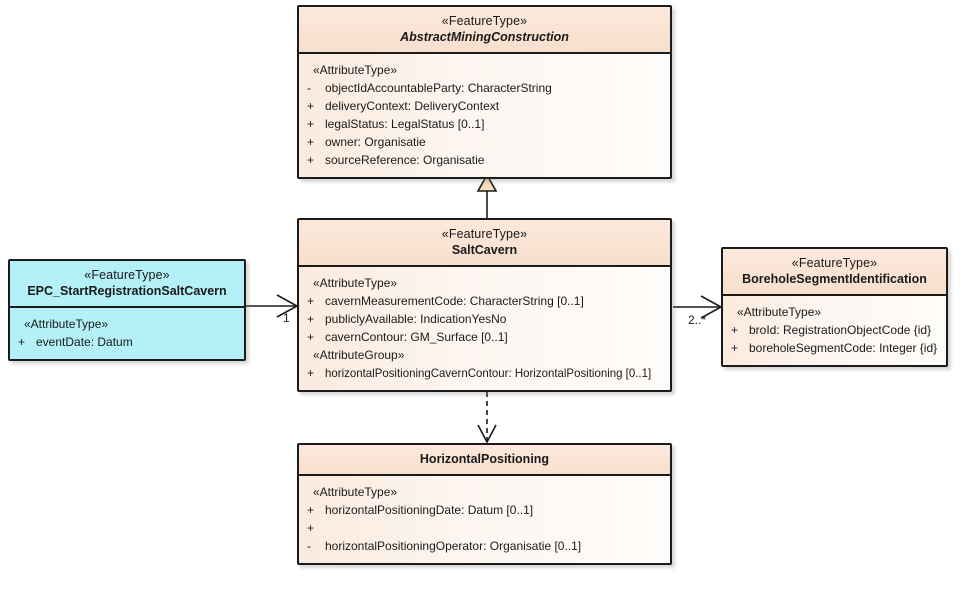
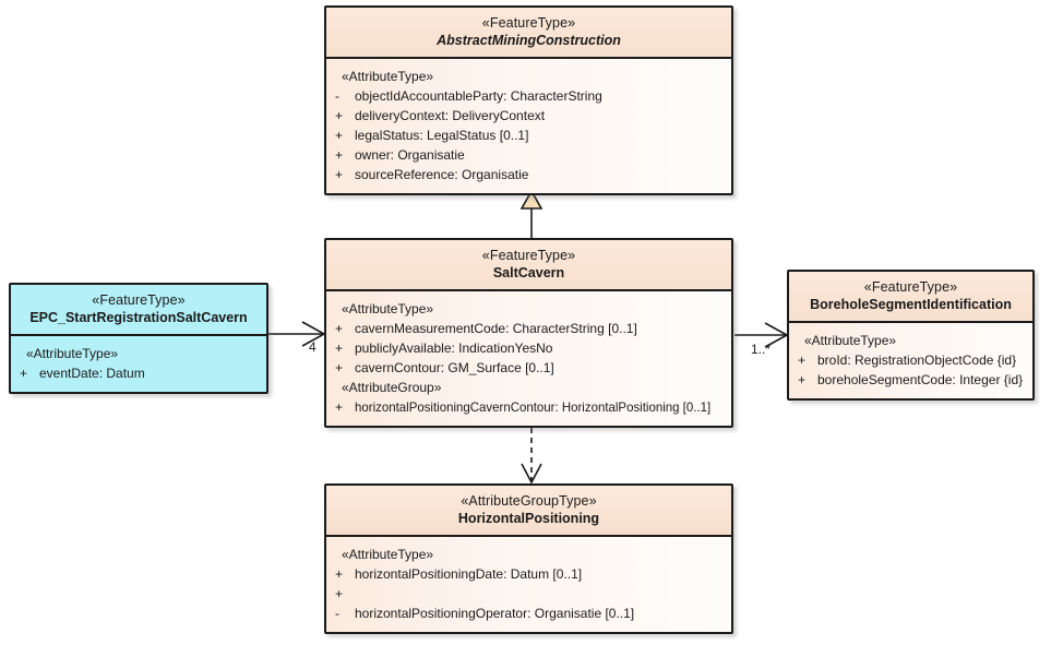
- 1
+ 4
- 2..*
+ 1..*
  «FeatureType»
  AbstractMiningConstruction
  «AttributeType»
  -
  objectIdAccountableParty: CharacterString
  +
  deliveryContext: DeliveryContext
  +
  legalStatus: LegalStatus [0..1]
  +
  owner: Organisatie
  +
  sourceReference: Organisatie
  «FeatureType»
  SaltCavern
  «AttributeType»
  +
  cavernMeasurementCode: CharacterString [0..1]
  +
  publiclyAvailable: IndicationYesNo
  +
  cavernContour: GM_Surface [0..1]
  «AttributeGroup»
  +
  horizontalPositioningCavernContour: HorizontalPositioning [0..1]
  «FeatureType»
  EPC_StartRegistrationSaltCavern
  «AttributeType»
  +
  eventDate: Datum
  «FeatureType»
  BoreholeSegmentIdentification
  «AttributeType»
  +
  broId: RegistrationObjectCode {id}
  +
  boreholeSegmentCode: Integer {id}
+ «AttributeGroupType»
  HorizontalPositioning
  «AttributeType»
  +
  horizontalPositioningDate: Datum [0..1]
  +
  -
  horizontalPositioningOperator: Organisatie [0..1]
